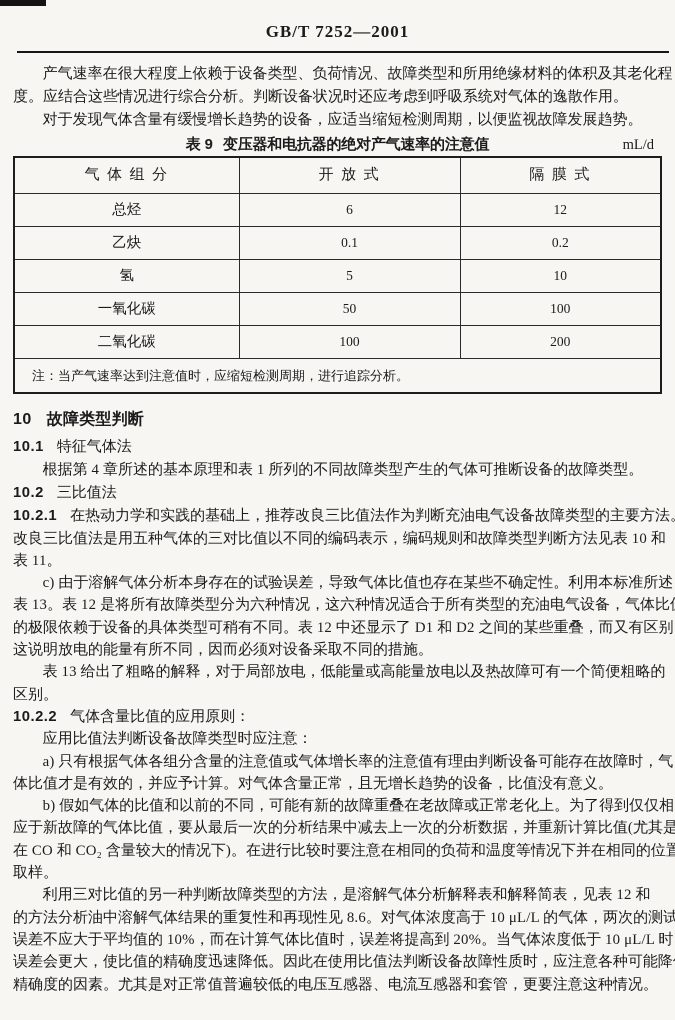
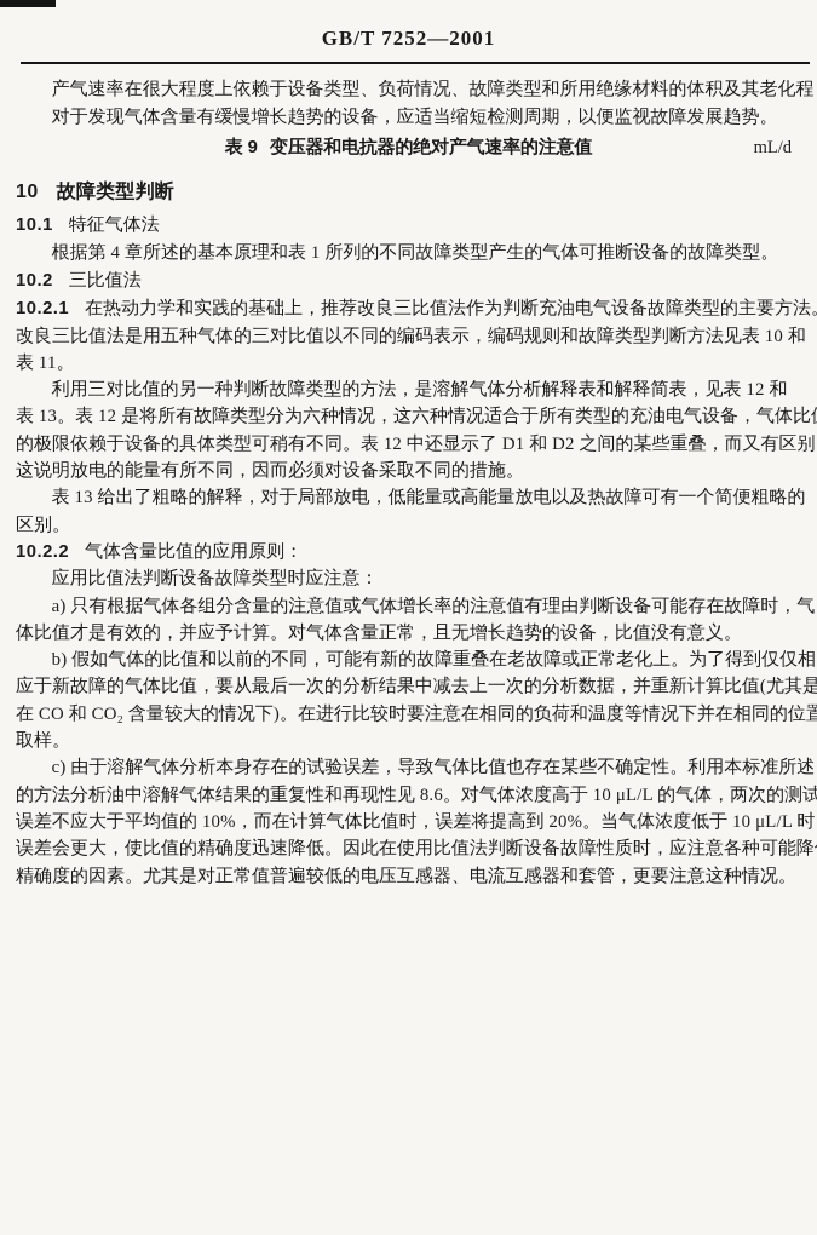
  GB/T 7252—2001
  产气速率在很大程度上依赖于设备类型、负荷情况、故障类型和所用绝缘材料的体积及其老化程
- 度。应结合这些情况进行综合分析。判断设备状况时还应考虑到呼吸系统对气体的逸散作用。
  对于发现气体含量有缓慢增长趋势的设备，应适当缩短检测周期，以便监视故障发展趋势。
  表 9 变压器和电抗器的绝对产气速率的注意值
  mL/d
- 气 体 组 分	开 放 式	隔 膜 式
- 总烃	6	12
- 乙炔	0.1	0.2
- 氢	5	10
- 一氧化碳	50	100
- 二氧化碳	100	200
- 注：当产气速率达到注意值时，应缩短检测周期，进行追踪分析。
  10 故障类型判断
  10.1 特征气体法
  根据第 4 章所述的基本原理和表 1 所列的不同故障类型产生的气体可推断设备的故障类型。
  10.2 三比值法
  10.2.1 在热动力学和实践的基础上，推荐改良三比值法作为判断充油电气设备故障类型的主要方法
  改良三比值法是用五种气体的三对比值以不同的编码表示，编码规则和故障类型判断方法见表 10 和
  表 11。
- c) 由于溶解气体分析本身存在的试验误差，导致气体比值也存在某些不确定性。利用本标准所述
+ 利用三对比值的另一种判断故障类型的方法，是溶解气体分析解释表和解释简表，见表 12 和
  表 13。表 12 是将所有故障类型分为六种情况，这六种情况适合于所有类型的充油电气设备，气体比
  的极限依赖于设备的具体类型可稍有不同。表 12 中还显示了 D1 和 D2 之间的某些重叠，而又有区别
  这说明放电的能量有所不同，因而必须对设备采取不同的措施。
  表 13 给出了粗略的解释，对于局部放电，低能量或高能量放电以及热故障可有一个简便粗略的
  区别。
  10.2.2 气体含量比值的应用原则：
  应用比值法判断设备故障类型时应注意：
  a) 只有根据气体各组分含量的注意值或气体增长率的注意值有理由判断设备可能存在故障时，气
  体比值才是有效的，并应予计算。对气体含量正常，且无增长趋势的设备，比值没有意义。
  b) 假如气体的比值和以前的不同，可能有新的故障重叠在老故障或正常老化上。为了得到仅仅相
  应于新故障的气体比值，要从最后一次的分析结果中减去上一次的分析数据，并重新计算比值(尤其是
  在 CO 和 CO₂ 含量较大的情况下)。在进行比较时要注意在相同的负荷和温度等情况下并在相同的位置
  取样。
- 利用三对比值的另一种判断故障类型的方法，是溶解气体分析解释表和解释简表，见表 12 和
+ c) 由于溶解气体分析本身存在的试验误差，导致气体比值也存在某些不确定性。利用本标准所述
  的方法分析油中溶解气体结果的重复性和再现性见 8.6。对气体浓度高于 10 μL/L 的气体，两次的测试
  误差不应大于平均值的 10%，而在计算气体比值时，误差将提高到 20%。当气体浓度低于 10 μL/L 时
  误差会更大，使比值的精确度迅速降低。因此在使用比值法判断设备故障性质时，应注意各种可能降
  精确度的因素。尤其是对正常值普遍较低的电压互感器、电流互感器和套管，更要注意这种情况。
